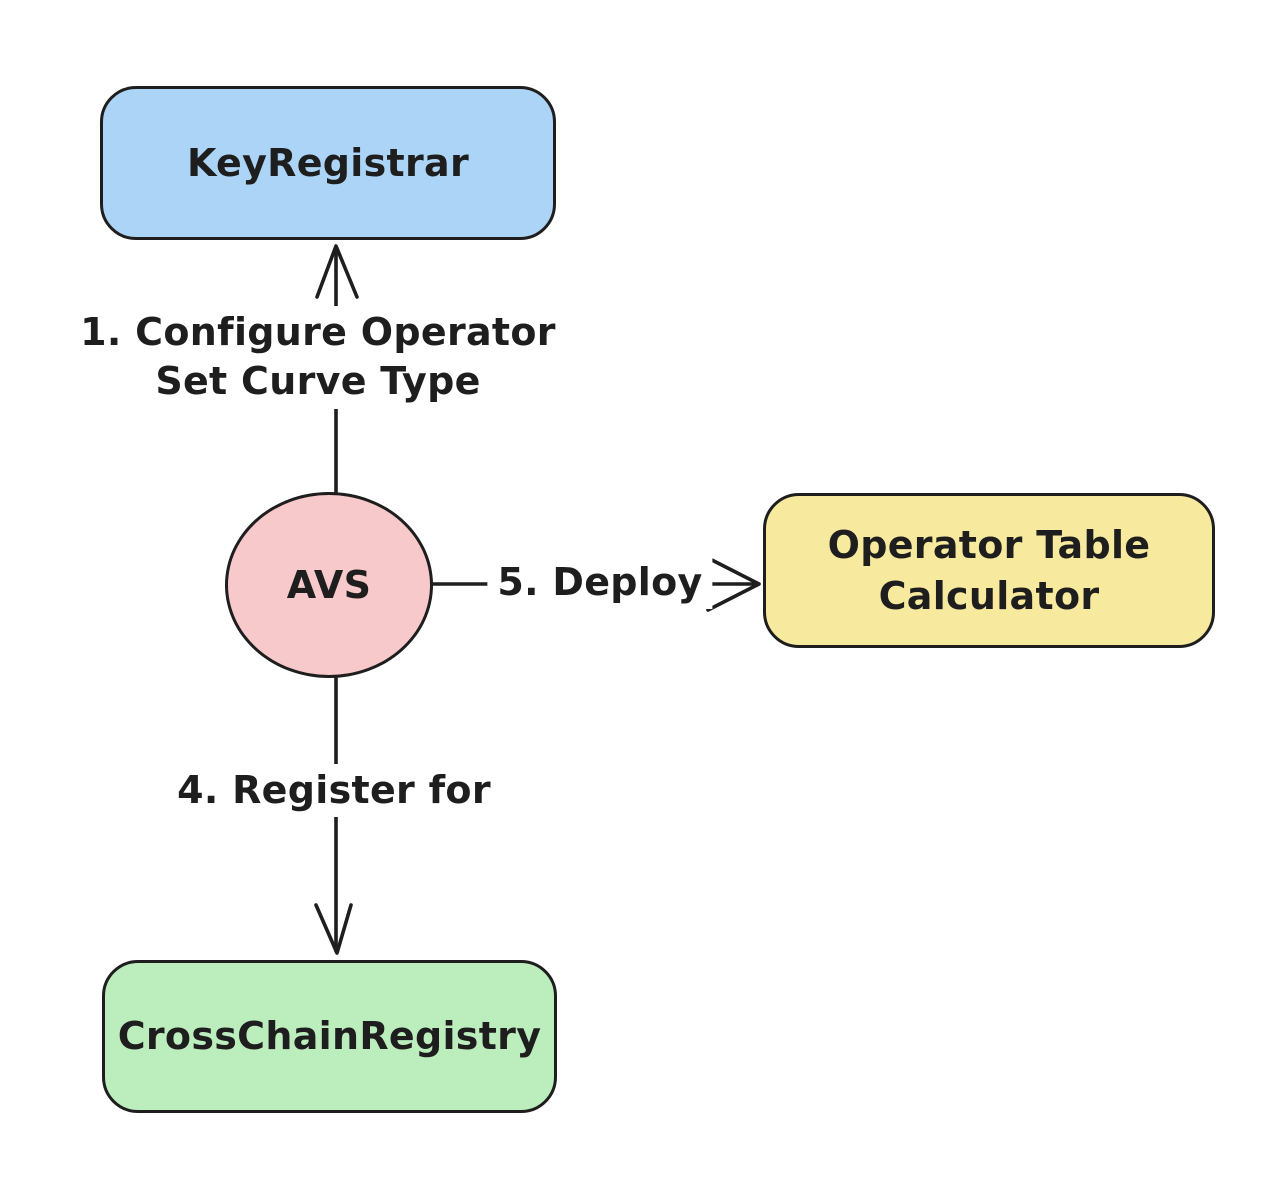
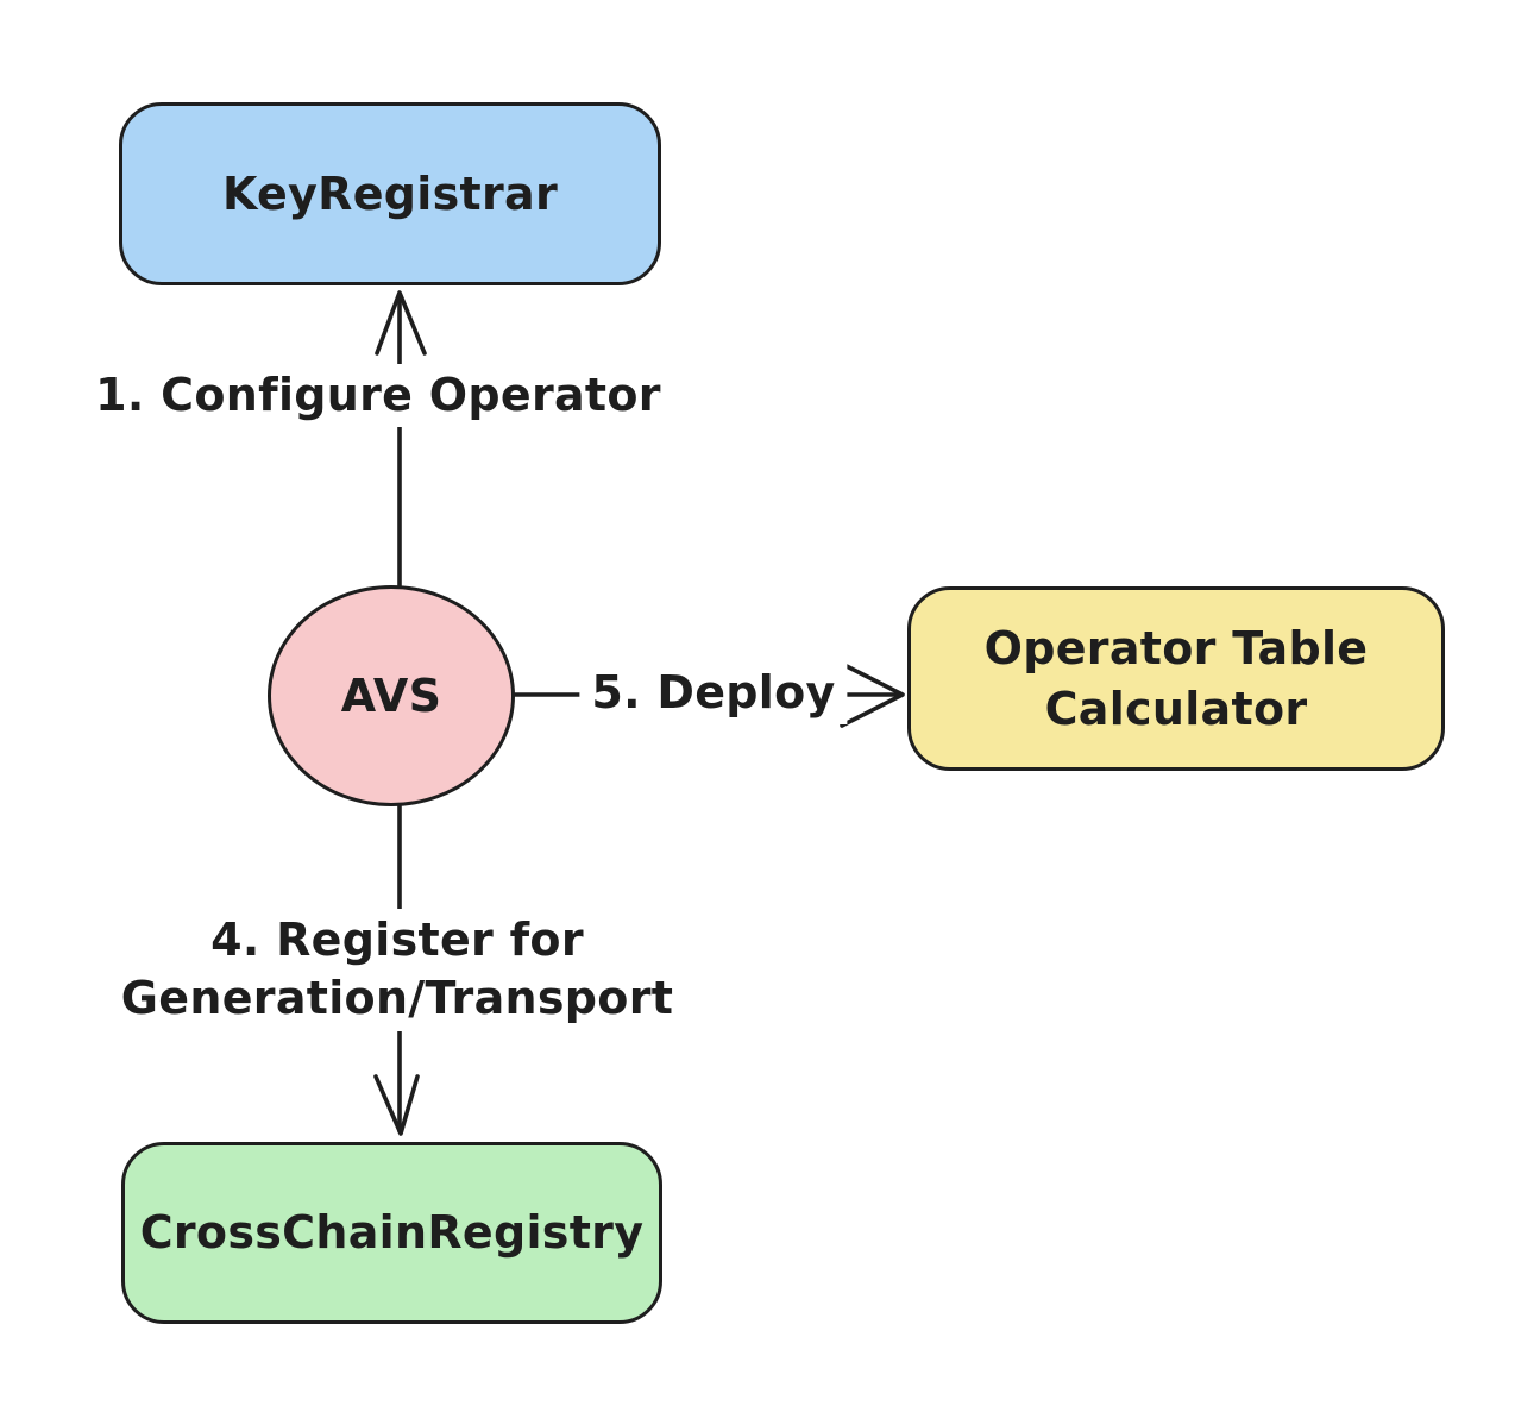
  KeyRegistrar
  AVS
  Operator Table
  Calculator
  CrossChainRegistry
  1. Configure Operator
- Set Curve Type
  5. Deploy
  4. Register for
+ Generation/Transport
